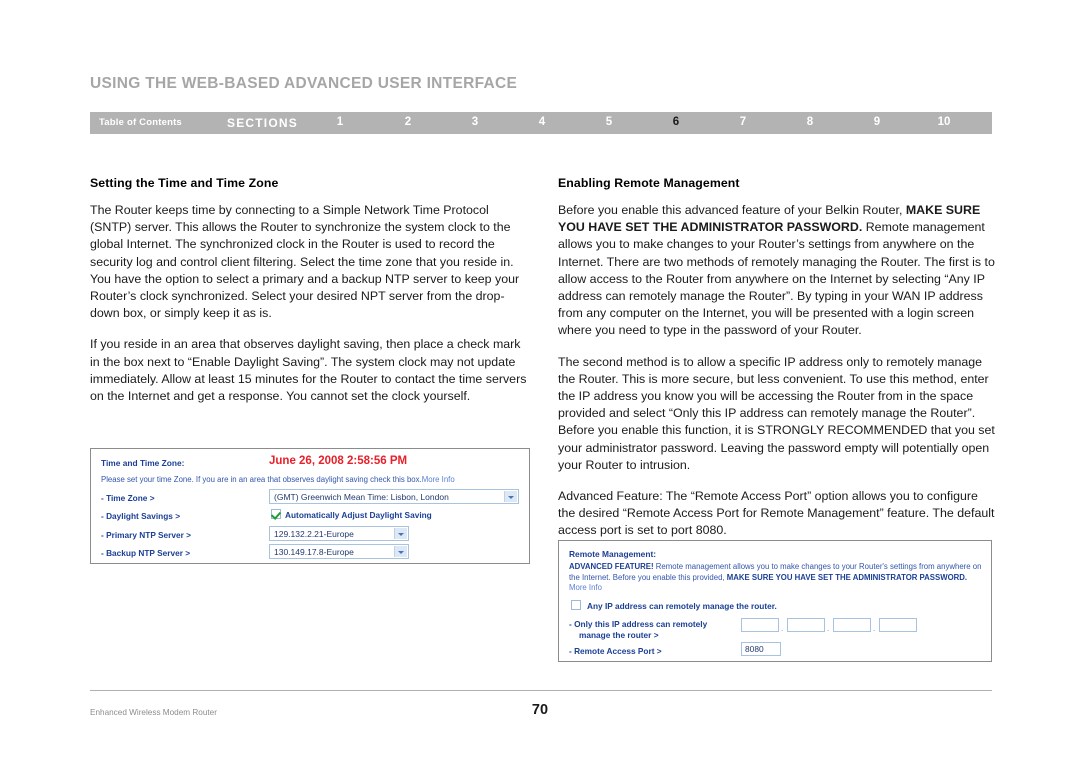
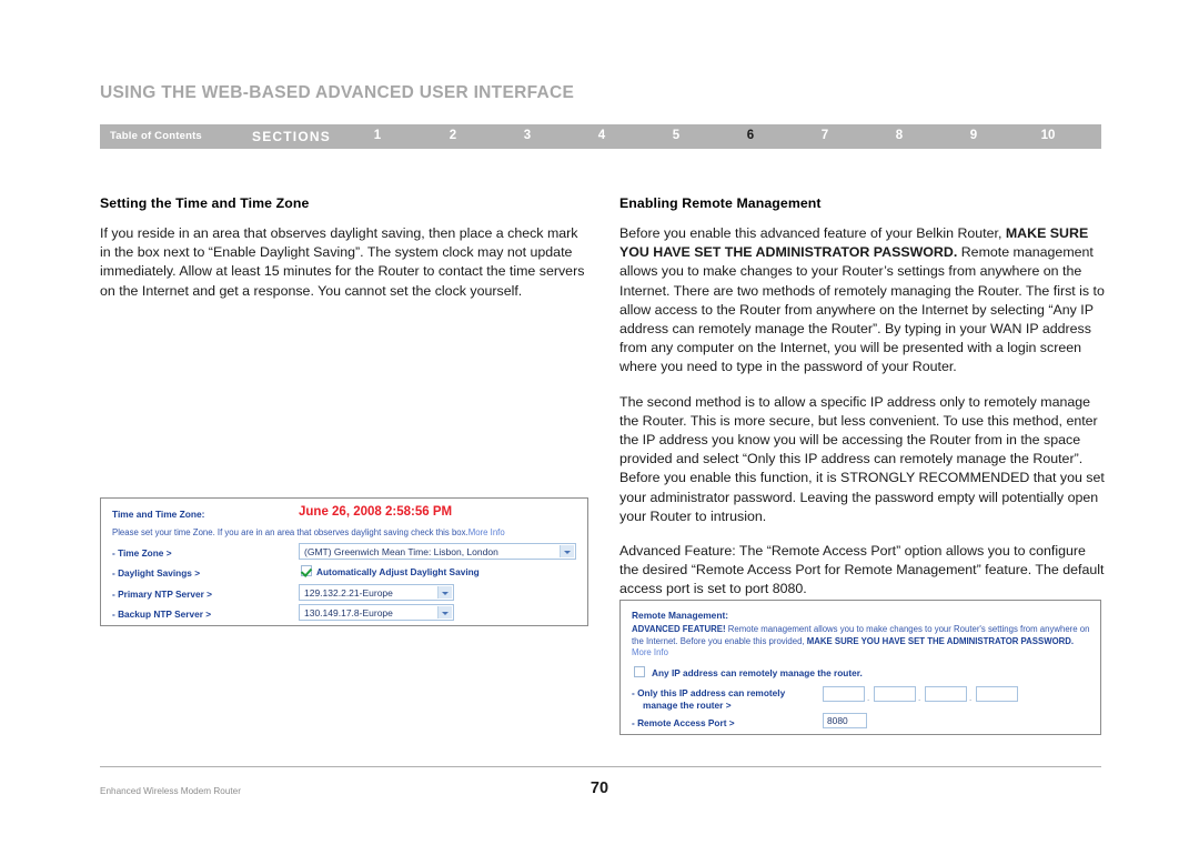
  USING THE WEB-BASED ADVANCED USER INTERFACE
  Table of Contents
  SECTIONS
  1
  2
  3
  4
  5
  6
  7
  8
  9
  10
  Setting the Time and Time Zone
- The Router keeps time by connecting to a Simple Network Time Protocol (SNTP) server. This allows the Router to synchronize the system clock to the global Internet. The synchronized clock in the Router is used to record the security log and control client filtering. Select the time zone that you reside in. You have the option to select a primary and a backup NTP server to keep your Router’s clock synchronized. Select your desired NPT server from the drop-down box, or simply keep it as is.
  If you reside in an area that observes daylight saving, then place a check mark in the box next to “Enable Daylight Saving”. The system clock may not update immediately. Allow at least 15 minutes for the Router to contact the time servers on the Internet and get a response. You cannot set the clock yourself.
  Enabling Remote Management
  Before you enable this advanced feature of your Belkin Router, MAKE SURE YOU HAVE SET THE ADMINISTRATOR PASSWORD. Remote management allows you to make changes to your Router’s settings from anywhere on the Internet. There are two methods of remotely managing the Router. The first is to allow access to the Router from anywhere on the Internet by selecting “Any IP address can remotely manage the Router”. By typing in your WAN IP address from any computer on the Internet, you will be presented with a login screen where you need to type in the password of your Router.
  The second method is to allow a specific IP address only to remotely manage the Router. This is more secure, but less convenient. To use this method, enter the IP address you know you will be accessing the Router from in the space provided and select “Only this IP address can remotely manage the Router”. Before you enable this function, it is STRONGLY RECOMMENDED that you set your administrator password. Leaving the password empty will potentially open your Router to intrusion.
  Advanced Feature: The “Remote Access Port” option allows you to configure the desired “Remote Access Port for Remote Management” feature. The default access port is set to port 8080.
  Time and Time Zone:
  June 26, 2008 2:58:56 PM
  Please set your time Zone. If you are in an area that observes daylight saving check this box.More Info
  - Time Zone >
  (GMT) Greenwich Mean Time: Lisbon, London
  - Daylight Savings >
  Automatically Adjust Daylight Saving
  - Primary NTP Server >
  129.132.2.21-Europe
  - Backup NTP Server >
  130.149.17.8-Europe
  Remote Management:
  ADVANCED FEATURE! Remote management allows you to make changes to your Router's settings from anywhere on the Internet. Before you enable this provided, MAKE SURE YOU HAVE SET THE ADMINISTRATOR PASSWORD. More Info
  Any IP address can remotely manage the router.
  - Only this IP address can remotely
  manage the router >
  .
  .
  .
  - Remote Access Port >
  8080
  Enhanced Wireless Modem Router
  70
